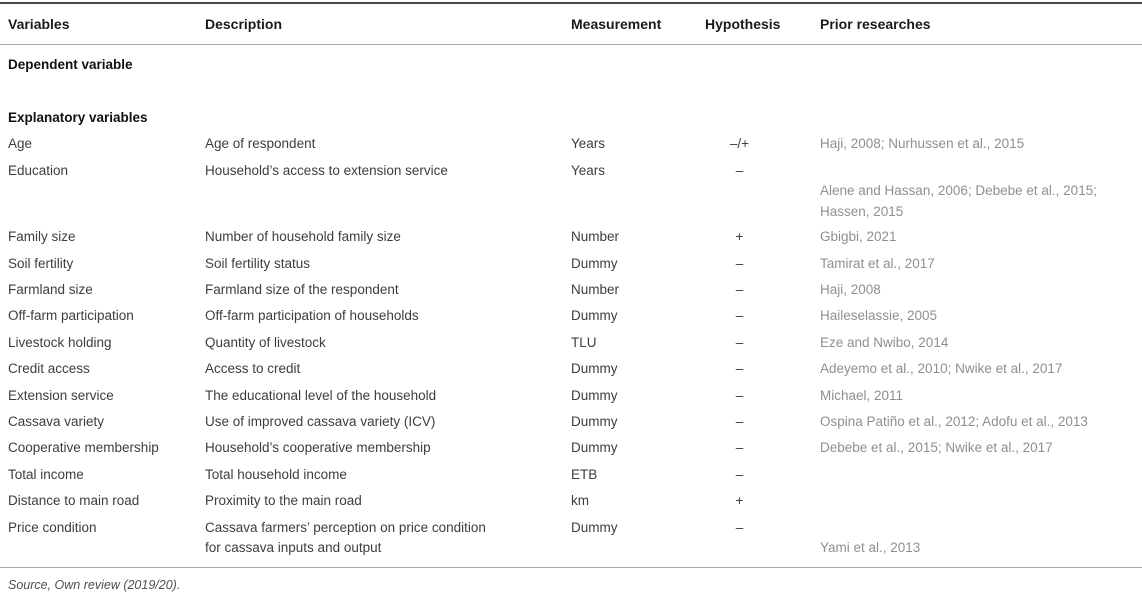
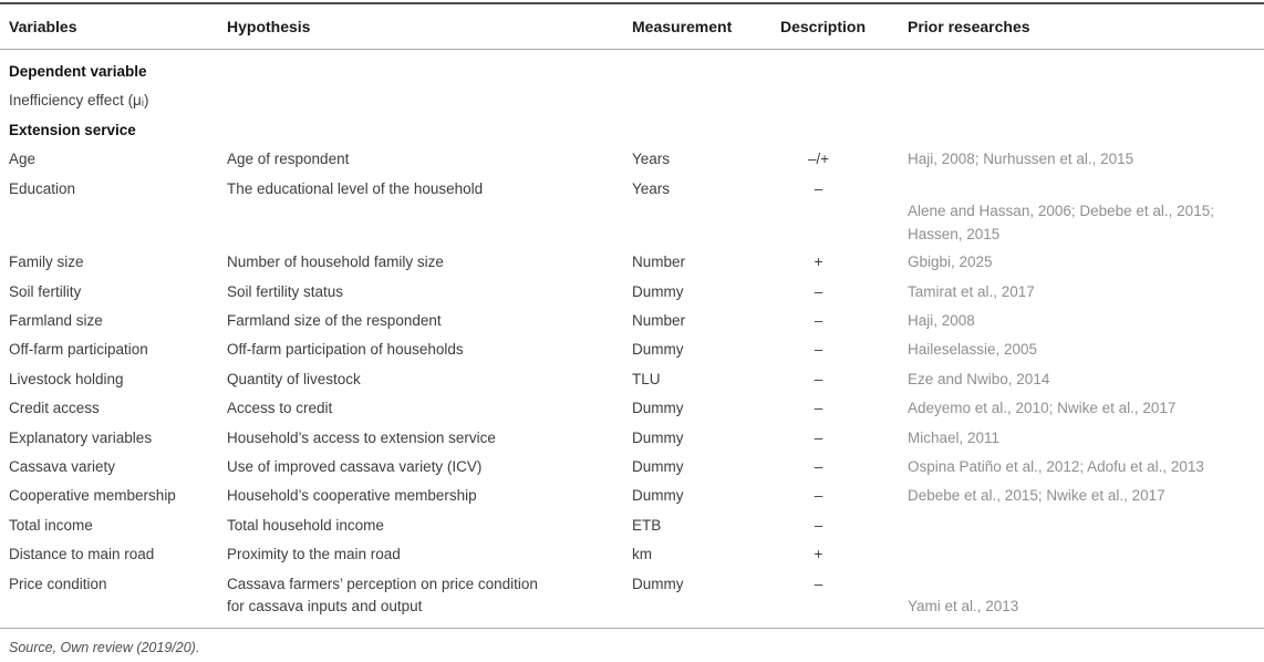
  Variables
- Description
+ Hypothesis
  Measurement
- Hypothesis
+ Description
  Prior researches
  Dependent variable
+ Inefficiency effect (μᵢ)
- Explanatory variables
+ Extension service
  Age
  Age of respondent
  Years
  –/+
  Haji, 2008; Nurhussen et al., 2015
  Education
- Household’s access to extension service
+ The educational level of the household
  Years
  –
  Alene and Hassan, 2006; Debebe et al., 2015;
  Hassen, 2015
  Family size
  Number of household family size
  Number
  +
- Gbigbi, 2021
+ Gbigbi, 2025
  Soil fertility
  Soil fertility status
  Dummy
  –
  Tamirat et al., 2017
  Farmland size
  Farmland size of the respondent
  Number
  –
  Haji, 2008
  Off-farm participation
  Off-farm participation of households
  Dummy
  –
  Haileselassie, 2005
  Livestock holding
  Quantity of livestock
  TLU
  –
  Eze and Nwibo, 2014
  Credit access
  Access to credit
  Dummy
  –
  Adeyemo et al., 2010; Nwike et al., 2017
- Extension service
+ Explanatory variables
- The educational level of the household
+ Household’s access to extension service
  Dummy
  –
  Michael, 2011
  Cassava variety
  Use of improved cassava variety (ICV)
  Dummy
  –
  Ospina Patiño et al., 2012; Adofu et al., 2013
  Cooperative membership
  Household’s cooperative membership
  Dummy
  –
  Debebe et al., 2015; Nwike et al., 2017
  Total income
  Total household income
  ETB
  –
  Distance to main road
  Proximity to the main road
  km
  +
  Price condition
  Cassava farmers’ perception on price condition
  for cassava inputs and output
  Dummy
  –
  Yami et al., 2013
  Source, Own review (2019/20).
